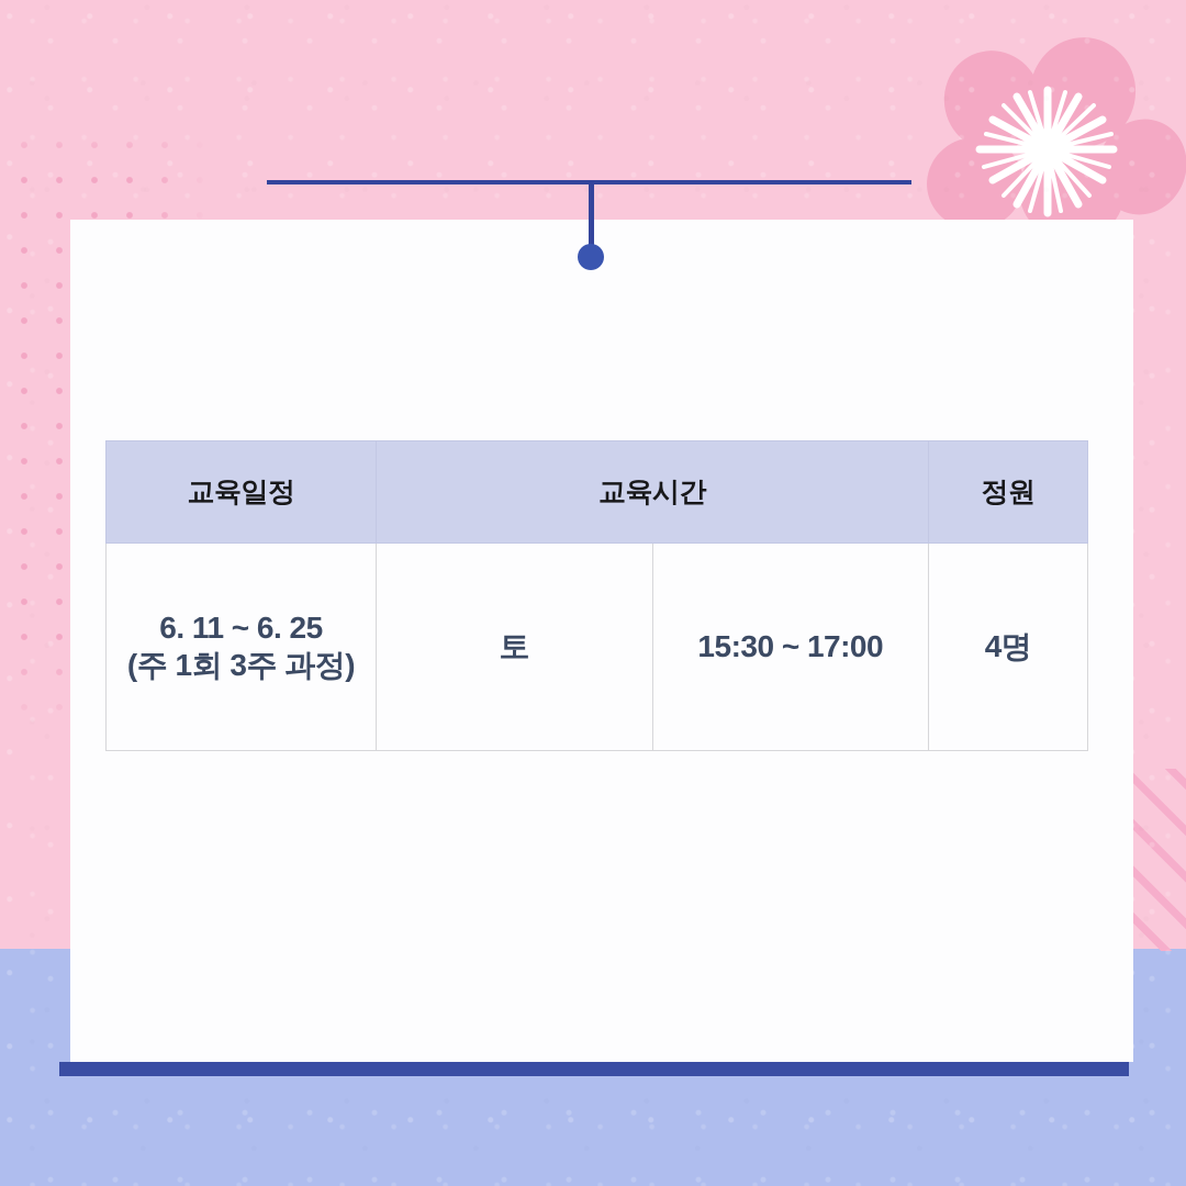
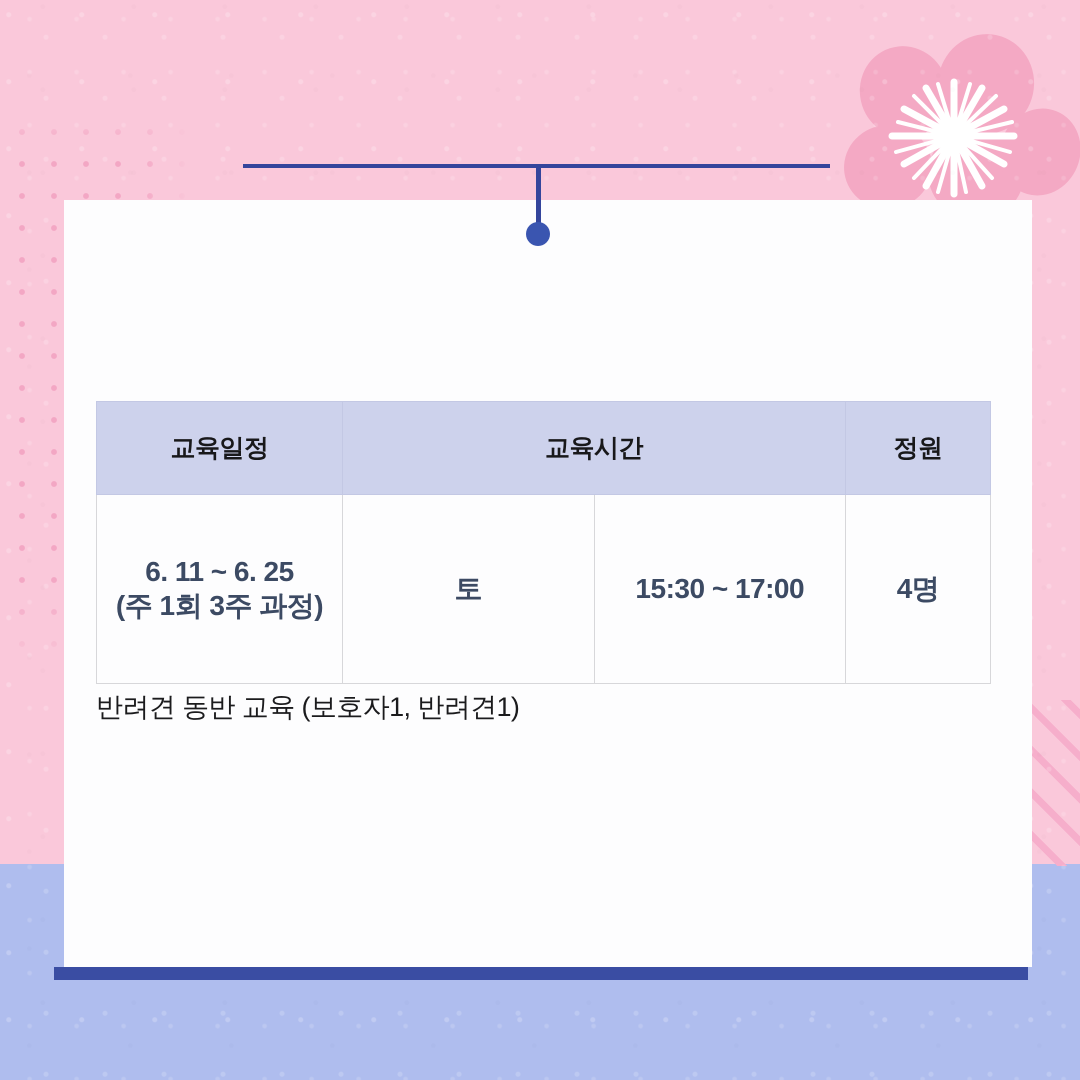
  교육일정	교육시간	정원
  6. 11 ~ 6. 25 (주 1회 3주 과정)	토	15:30 ~ 17:00	4명
+ 반려견 동반 교육 (보호자1, 반려견1)
